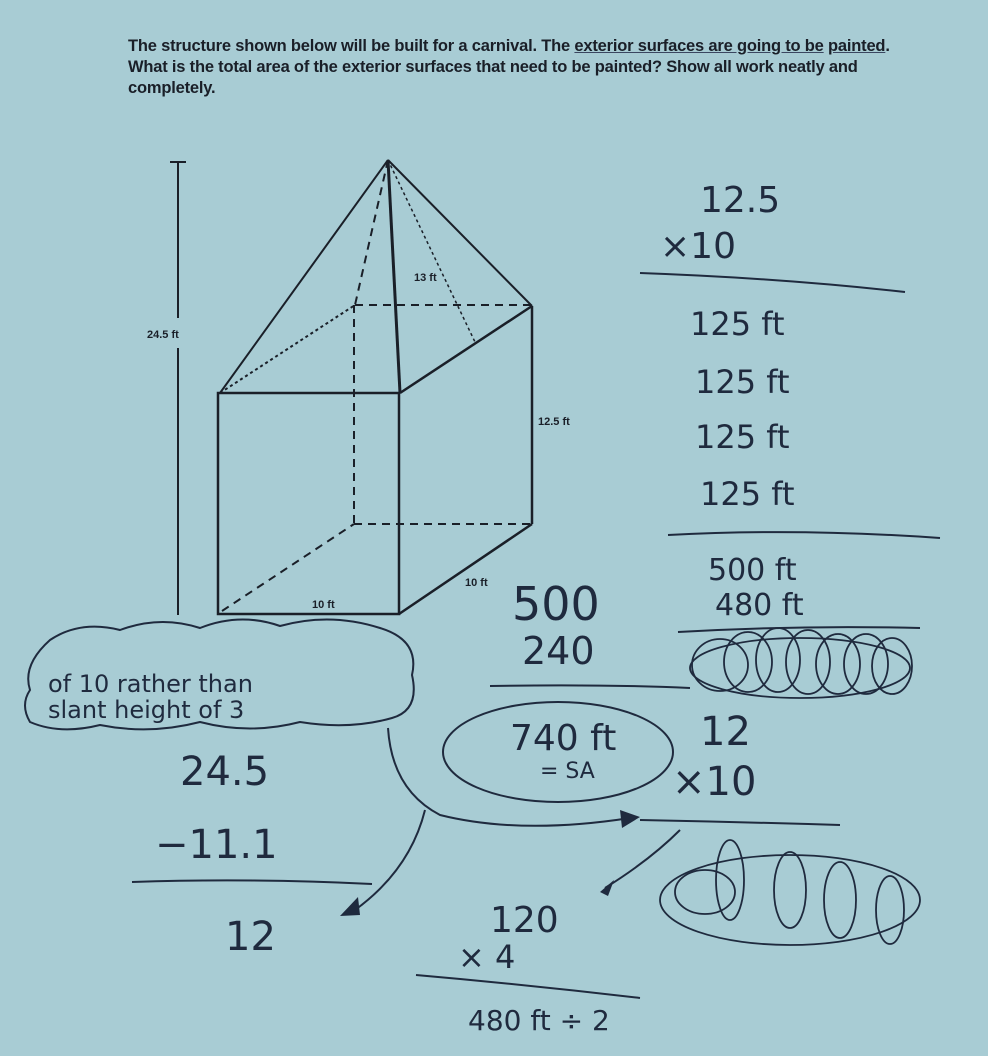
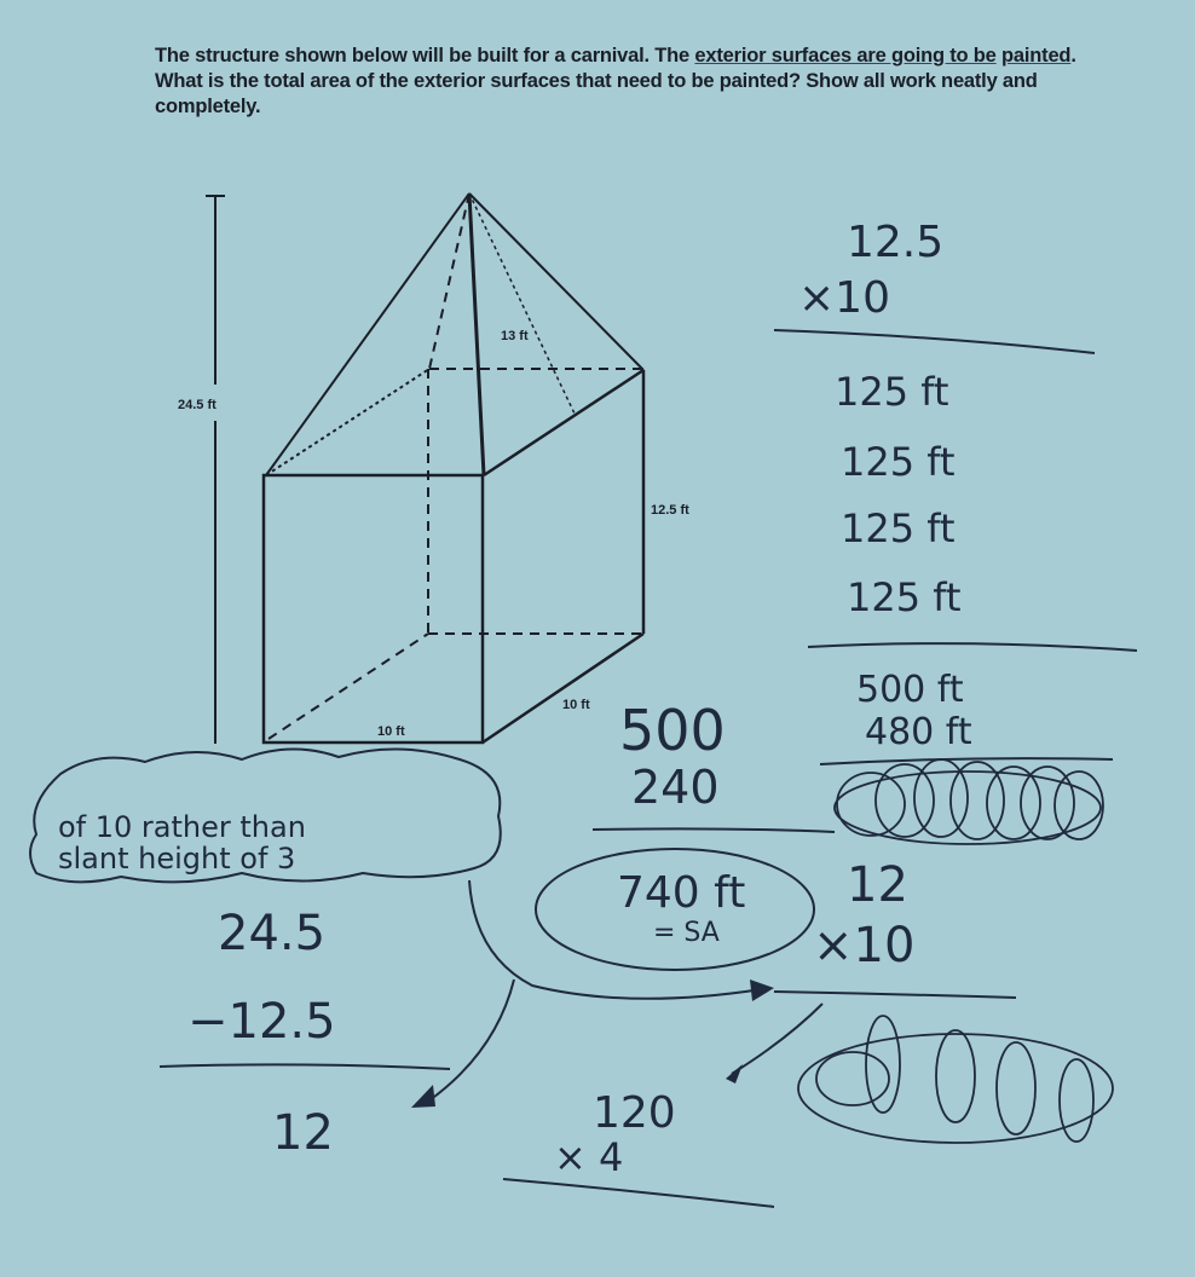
  The structure shown below will be built for a carnival. The exterior surfaces are going to be painted. What is the total area of the exterior surfaces that need to be painted? Show all work neatly and completely.
  24.5 ft
  13 ft
  12.5 ft
  10 ft
  10 ft
  12.5
  ×10
  125 ft
  125 ft
  125 ft
  125 ft
  500 ft
  480 ft
  500
  240
  740 ft
  = SA
  of 10 rather than
  slant height of 3
  24.5
- −11.1
+ −12.5
  12
  12
  ×10
  120
  × 4
- 480 ft ÷ 2
